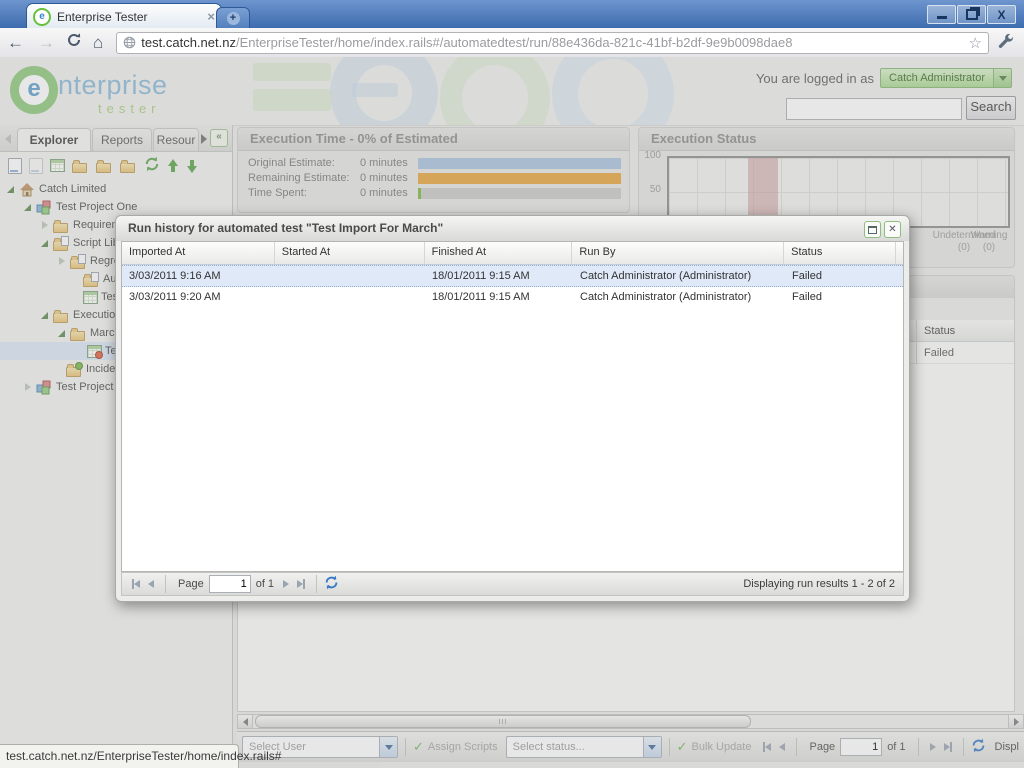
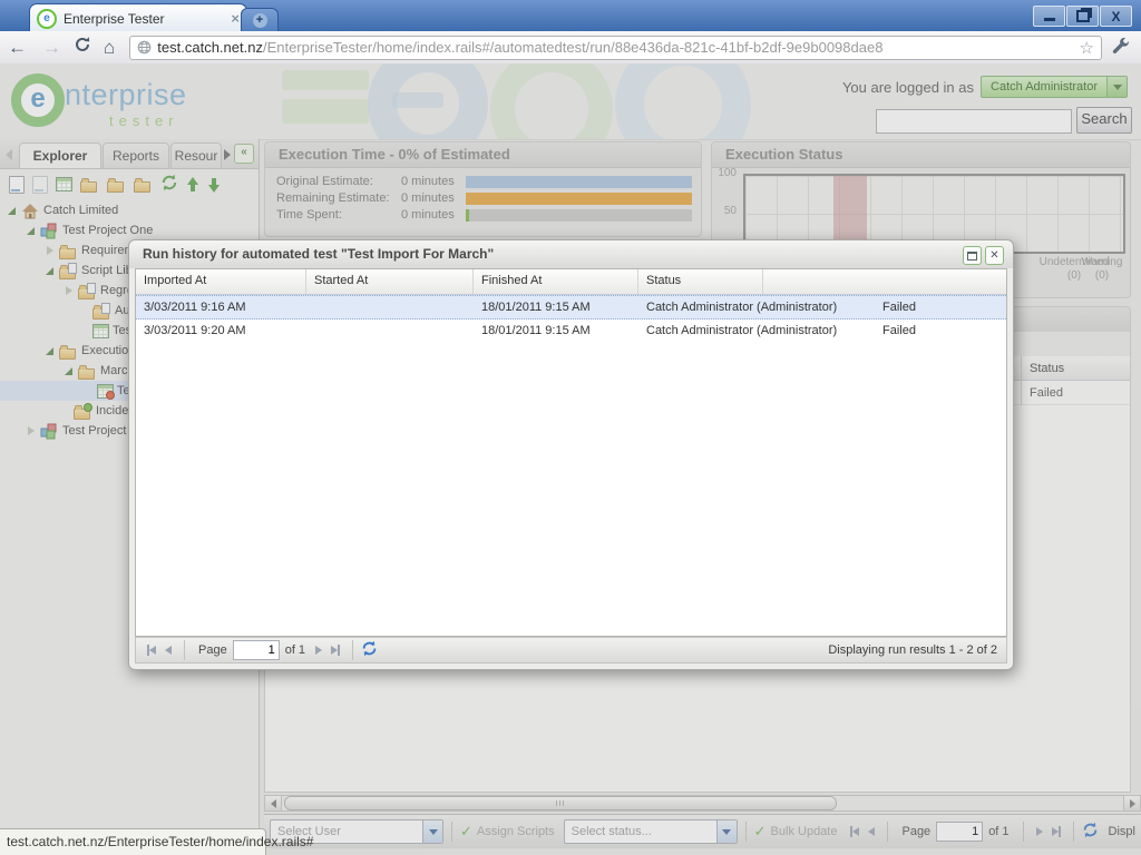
  e
  Enterprise Tester
  ×
  +
  X
  ←
  →
  ⌂
  test.catch.net.nz
  /EnterpriseTester/home/index.rails#/automatedtest/run/88e436da-821c-41bf-b2df-9e9b0098dae8
  ☆
  e
  nterprise
  tester
  You are logged in as
  Catch Administrator
  Search
  Explorer
  Reports
  Resour
  «
  Catch Limited
  Test Project One
  Require
  Script Li
  Executio
  Marc
  Test Project
  Execution Time - 0% of Estimated
  Original Estimate:
  0 minutes
  Remaining Estimate:
  0 minutes
  Time Spent:
  0 minutes
  Execution Status
  100
  50
  Undetermined
  (0)
  Warning
  (0)
  Status
  Failed
  Select User
  ✓
  Assign Scripts
  Select status...
  ✓
  Bulk Update
  Page
  1
  of 1
  Displ
  Run history for automated test "Test Import For March"
  ✕
  Imported At
  Started At
  Finished At
- Run By
  Status
  3/03/2011 9:16 AM
  18/01/2011 9:15 AM
  Catch Administrator (Administrator)
  Failed
  3/03/2011 9:20 AM
  18/01/2011 9:15 AM
  Catch Administrator (Administrator)
  Failed
  Page
  1
  of 1
  Displaying run results 1 - 2 of 2
  test.catch.net.nz/EnterpriseTester/home/index.rails#
